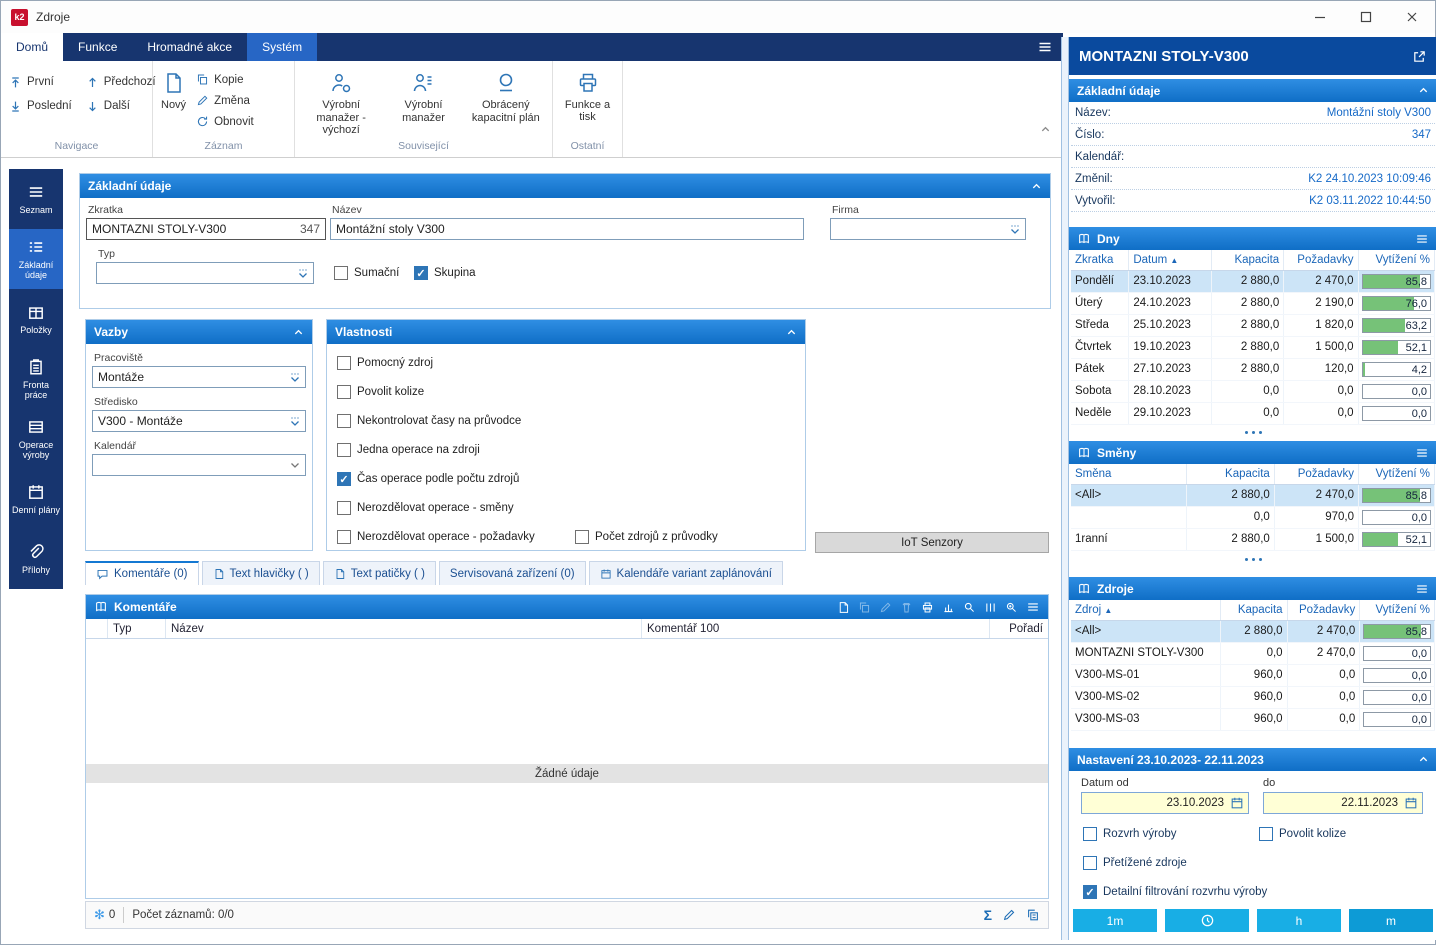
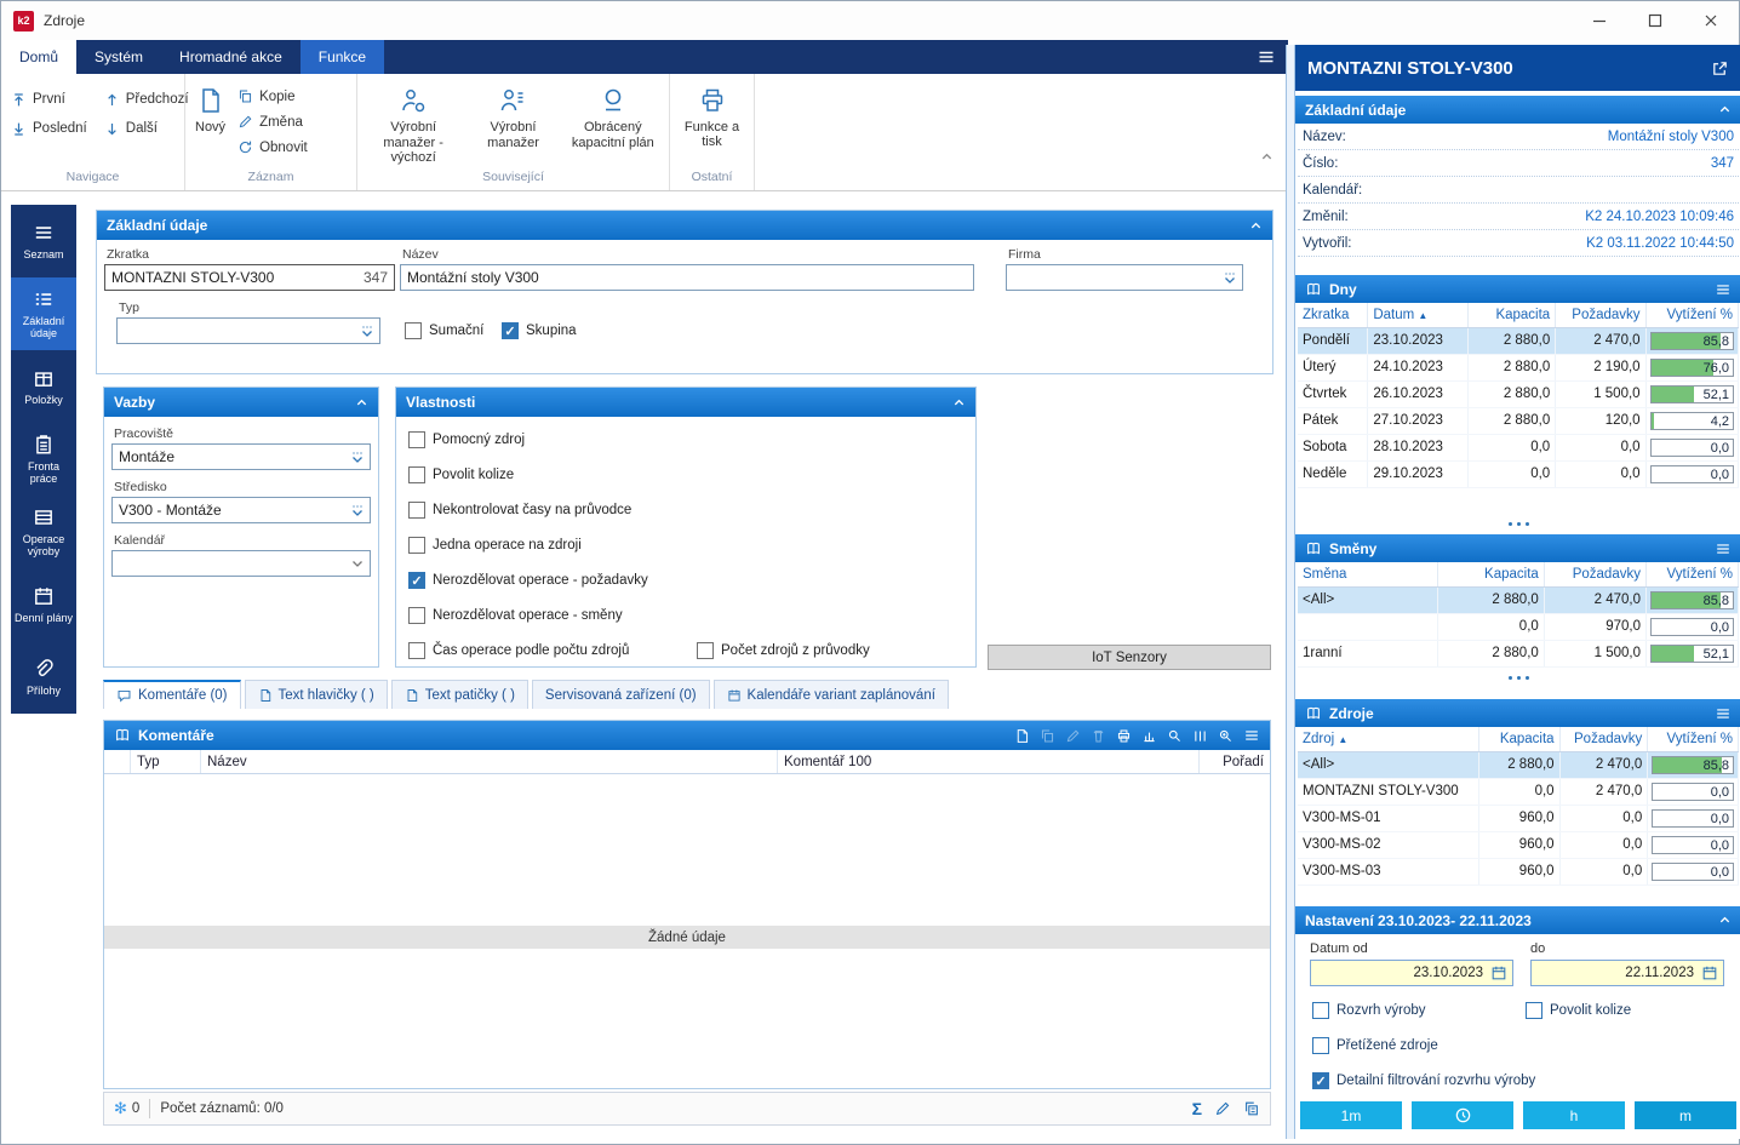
  k2
  Zdroje
  Domů
- Funkce
+ Systém
  Hromadné akce
- Systém
+ Funkce
  První
  Poslední
  Předchozí
  Další
  Navigace
  Nový
  Kopie
  Změna
  Obnovit
  Záznam
  Výrobní manažer - výchozí
  Výrobní manažer
  Obrácený kapacitní plán
  Související
  Funkce a tisk
  Ostatní
  Seznam
  Základní údaje
  Položky
  Fronta práce
  Operace výroby
  Denní plány
  Přílohy
  Základní údaje
  Zkratka
  MONTAZNI STOLY-V300
  347
  Název
  Montážní stoly V300
  Firma
  Typ
  Sumační
  Skupina
  Vazby
  Pracoviště
  Montáže
  Středisko
  V300 - Montáže
  Kalendář
  Vlastnosti
  Pomocný zdroj
  Povolit kolize
  Nekontrolovat časy na průvodce
  Jedna operace na zdroji
- Čas operace podle počtu zdrojů
+ Nerozdělovat operace - požadavky
  Nerozdělovat operace - směny
- Nerozdělovat operace - požadavky
+ Čas operace podle počtu zdrojů
  Počet zdrojů z průvodky
  IoT Senzory
  Komentáře (0)
  Text hlavičky ( )
  Text patičky ( )
  Servisovaná zařízení (0)
  Kalendáře variant zaplánování
  Komentáře
  Typ
  Název
  Komentář 100
  Pořadí
  Žádné údaje
  ✻
  0
  Počet záznamů: 0/0
  Σ
  MONTAZNI STOLY-V300
  Základní údaje
  Název:
  Montážní stoly V300
  Číslo:
  347
  Kalendář:
  Změnil:
  K2 24.10.2023 10:09:46
  Vytvořil:
  K2 03.11.2022 10:44:50
  Dny
  Zkratka	Datum ▲	Kapacita	Požadavky	Vytížení %
  Pondělí	23.10.2023	2 880,0	2 470,0	85,8
  Úterý	24.10.2023	2 880,0	2 190,0	76,0
- Středa	25.10.2023	2 880,0	1 820,0	63,2
- Čtvrtek	19.10.2023	2 880,0	1 500,0	52,1
+ Čtvrtek	26.10.2023	2 880,0	1 500,0	52,1
  Pátek	27.10.2023	2 880,0	120,0	4,2
  Sobota	28.10.2023	0,0	0,0	0,0
  Neděle	29.10.2023	0,0	0,0	0,0
  Směny
  Směna	Kapacita	Požadavky	Vytížení %
  <All>	2 880,0	2 470,0	85,8
  	0,0	970,0	0,0
  1ranní	2 880,0	1 500,0	52,1
  Zdroje
  Zdroj ▲	Kapacita	Požadavky	Vytížení %
  <All>	2 880,0	2 470,0	85,8
  MONTAZNI STOLY-V300	0,0	2 470,0	0,0
  V300-MS-01	960,0	0,0	0,0
  V300-MS-02	960,0	0,0	0,0
  V300-MS-03	960,0	0,0	0,0
  Nastavení 23.10.2023- 22.11.2023
  Datum od
  do
  23.10.2023
  22.11.2023
  Rozvrh výroby
  Povolit kolize
  Přetížené zdroje
  Detailní filtrování rozvrhu výroby
  1m
  h
  m
